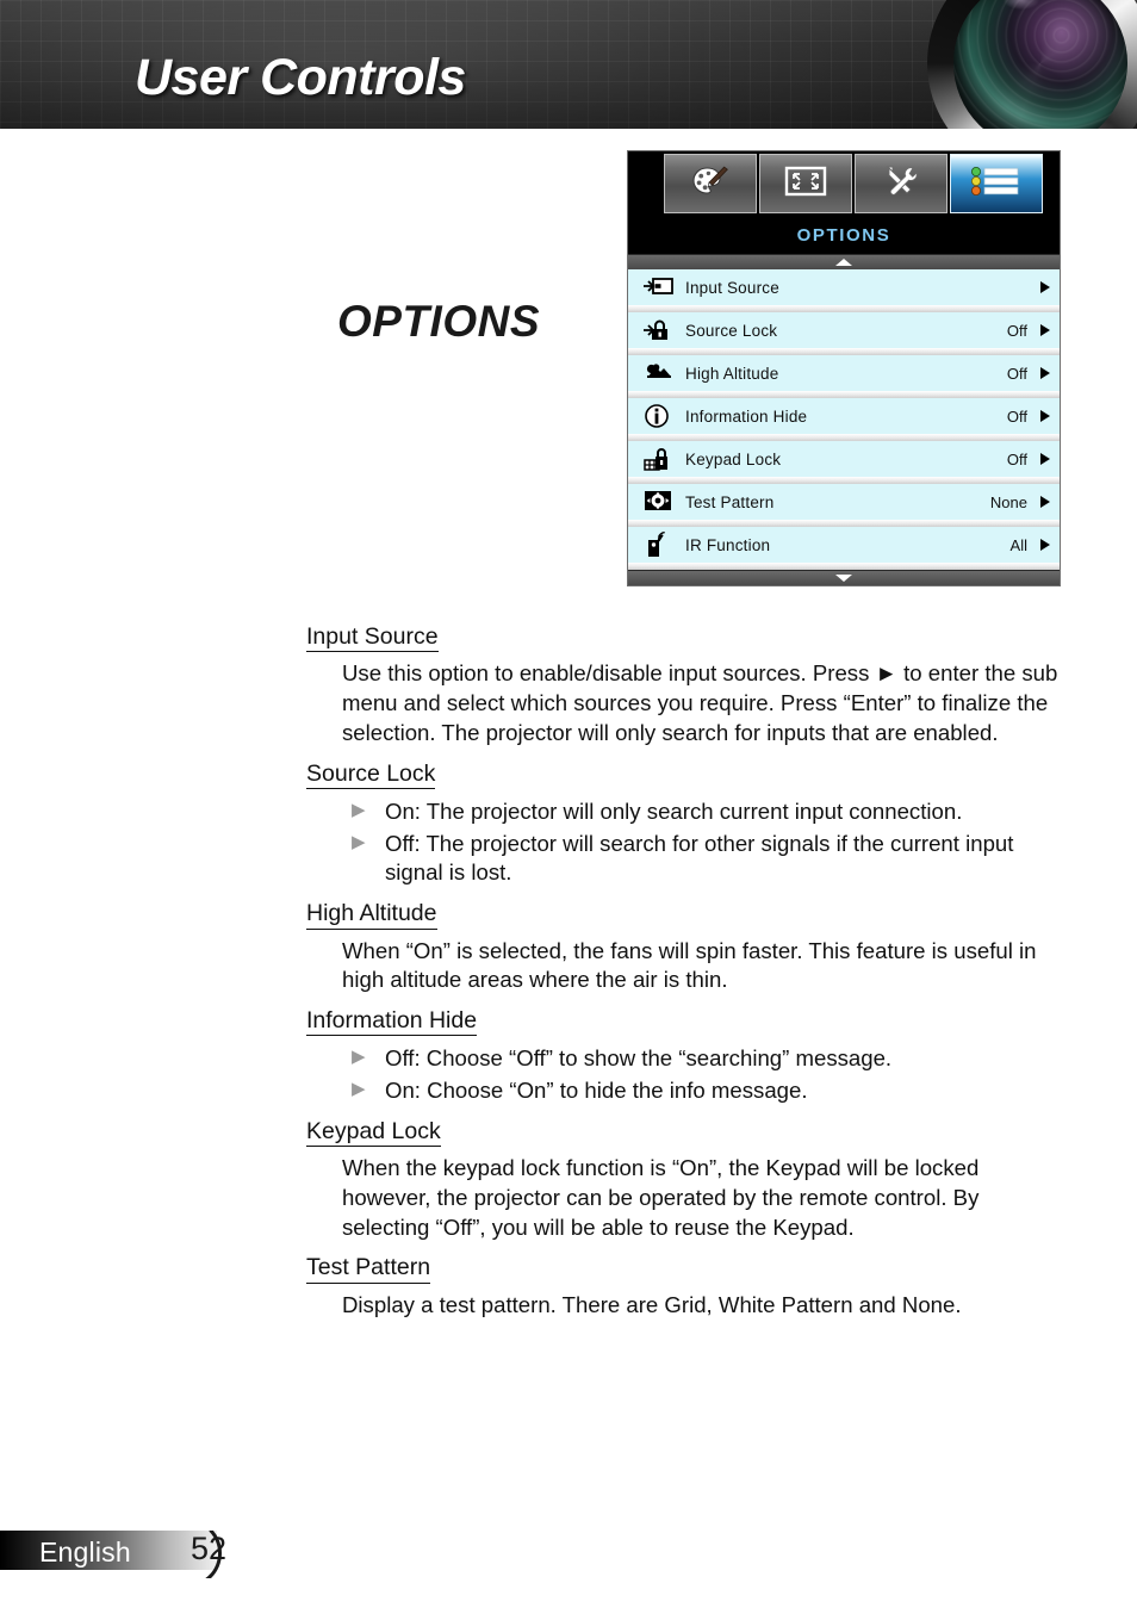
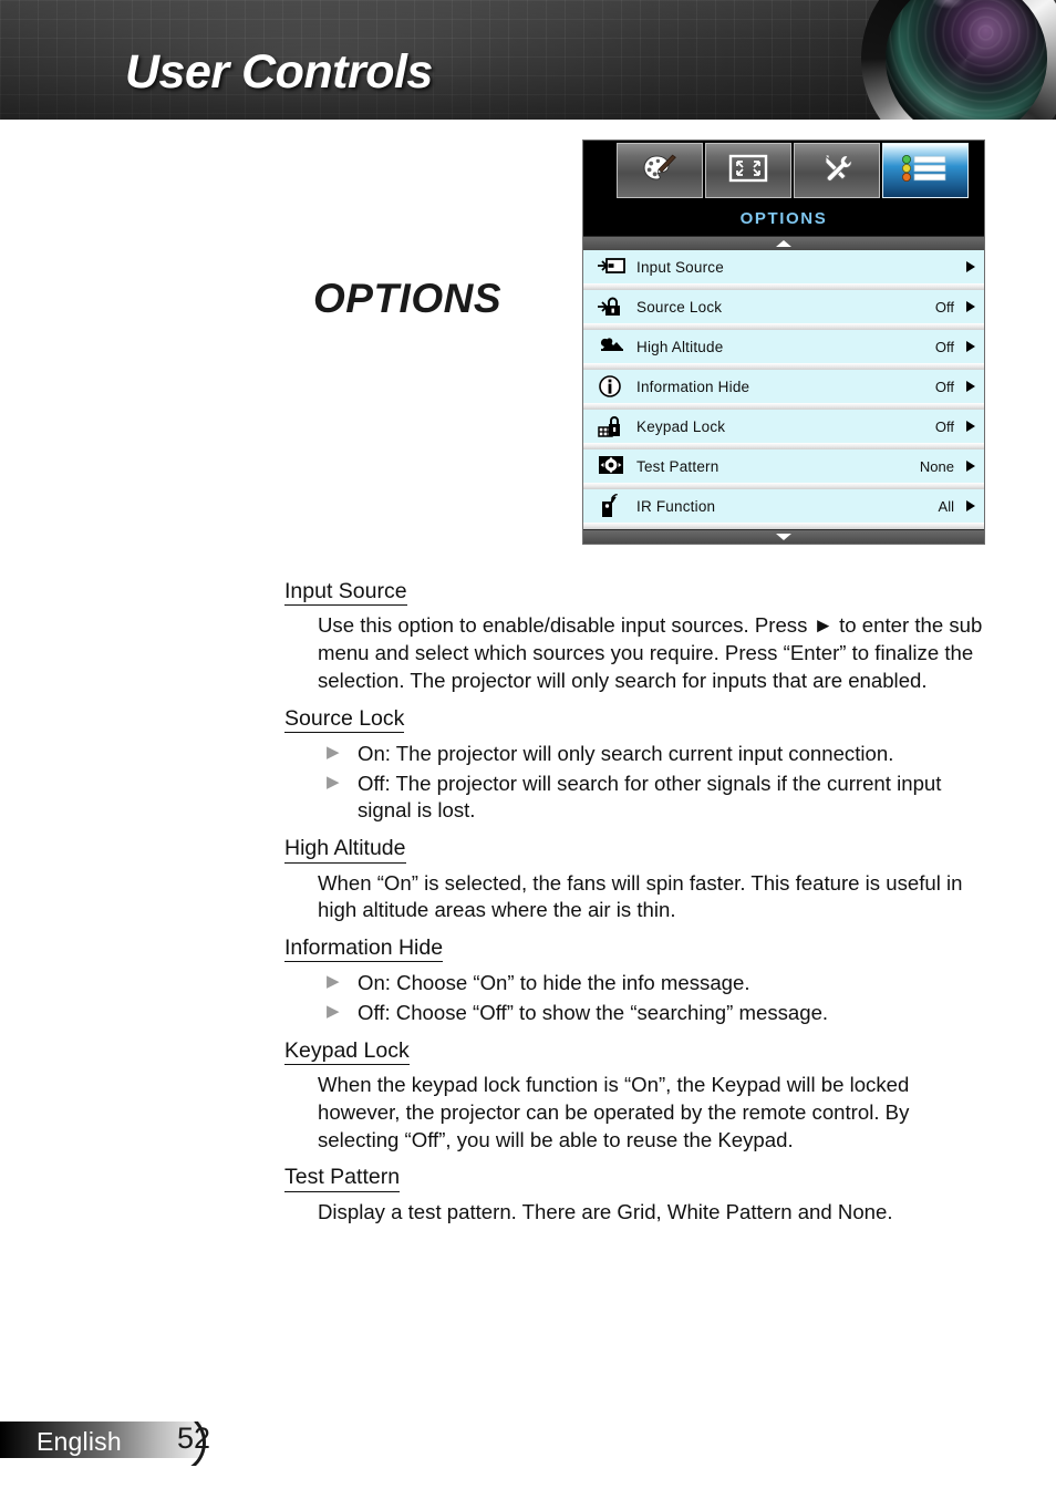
  User Controls
  OPTIONS
  Input Source
  Source Lock
  Off
  High Altitude
  Off
  Information Hide
  Off
  Keypad Lock
  Off
  Test Pattern
  None
  IR Function
  All
  OPTIONS
  Input Source
  Use this option to enable/disable input sources. Press ► to enter the sub menu and select which sources you require. Press “Enter” to finalize the selection. The projector will only search for inputs that are enabled.
  Source Lock
  ▶
  On: The projector will only search current input connection.
  ▶
  Off: The projector will search for other signals if the current input signal is lost.
  High Altitude
  When “On” is selected, the fans will spin faster. This feature is useful in high altitude areas where the air is thin.
  Information Hide
  ▶
- Off: Choose “Off” to show the “searching” message.
+ On: Choose “On” to hide the info message.
  ▶
- On: Choose “On” to hide the info message.
+ Off: Choose “Off” to show the “searching” message.
  Keypad Lock
  When the keypad lock function is “On”, the Keypad will be locked however, the projector can be operated by the remote control. By selecting “Off”, you will be able to reuse the Keypad.
  Test Pattern
  Display a test pattern. There are Grid, White Pattern and None.
  English
  52
